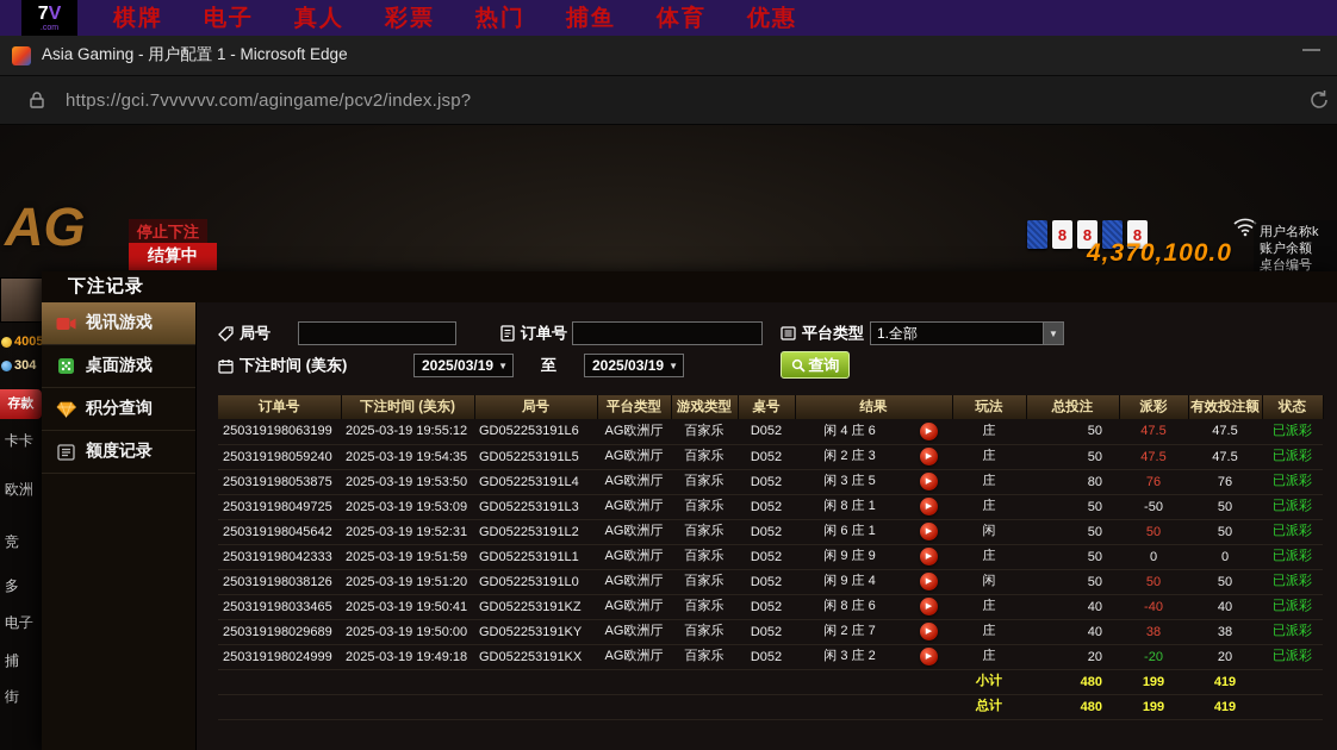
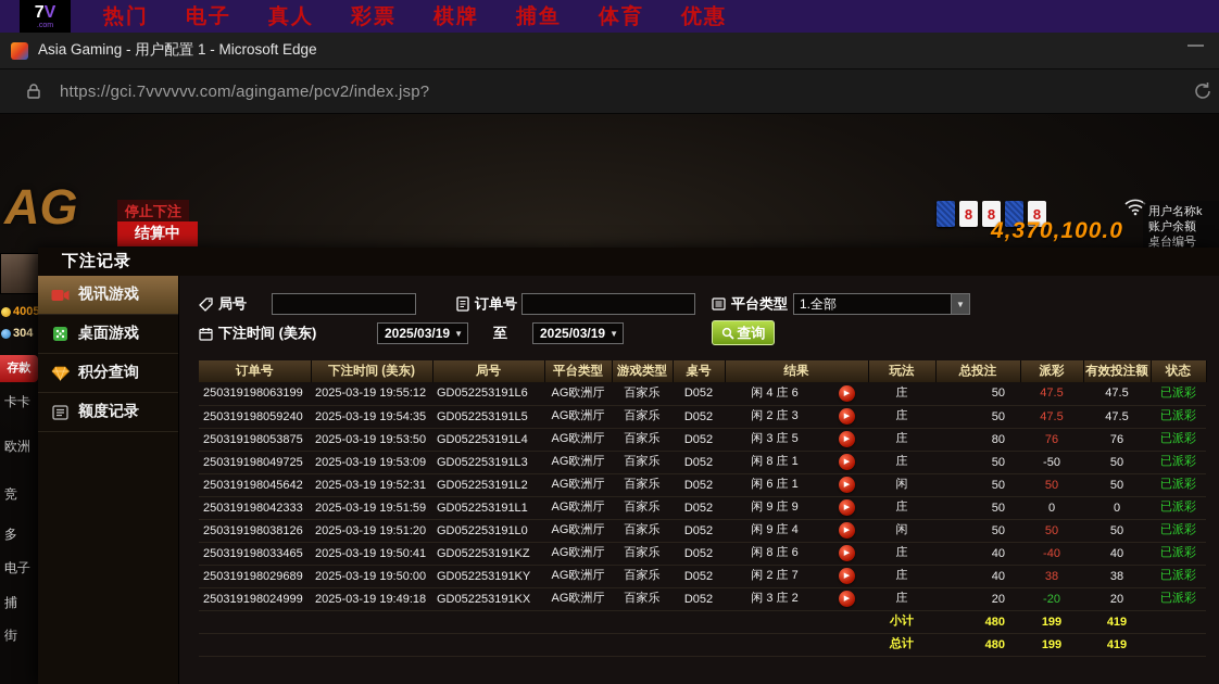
  7V
- 棋牌
+ 热门
  电子
  真人
  彩票
- 热门
+ 棋牌
  捕鱼
  体育
  优惠
  Asia Gaming - 用户配置 1 - Microsoft Edge
  —
  https://gci.7vvvvvv.com/agingame/pcv2/index.jsp?
  AG
  停止下注
  结算中
  8
  8
  8
  4,370,100.0
  用户名称k
  账户余额
  桌台编号
  4005
  304
  存款
  卡卡
  欧洲
  竞
  多
  电子
  捕
  街
  下注记录
  视讯游戏
  桌面游戏
  积分查询
  额度记录
  局号
  订单号
  平台类型
  1.全部
  ▼
  下注时间 (美东)
  2025/03/19
  ▼
  至
  2025/03/19
  ▼
  查询
  订单号	下注时间 (美东)	局号	平台类型	游戏类型	桌号	结果	玩法	总投注	派彩	有效投注额	状态
  250319198063199	2025-03-19 19:55:12	GD052253191L6	AG欧洲厅	百家乐	D052	闲 4 庄 6		庄	50	47.5	47.5	已派彩
  250319198059240	2025-03-19 19:54:35	GD052253191L5	AG欧洲厅	百家乐	D052	闲 2 庄 3		庄	50	47.5	47.5	已派彩
  250319198053875	2025-03-19 19:53:50	GD052253191L4	AG欧洲厅	百家乐	D052	闲 3 庄 5		庄	80	76	76	已派彩
  250319198049725	2025-03-19 19:53:09	GD052253191L3	AG欧洲厅	百家乐	D052	闲 8 庄 1		庄	50	-50	50	已派彩
  250319198045642	2025-03-19 19:52:31	GD052253191L2	AG欧洲厅	百家乐	D052	闲 6 庄 1		闲	50	50	50	已派彩
  250319198042333	2025-03-19 19:51:59	GD052253191L1	AG欧洲厅	百家乐	D052	闲 9 庄 9		庄	50	0	0	已派彩
  250319198038126	2025-03-19 19:51:20	GD052253191L0	AG欧洲厅	百家乐	D052	闲 9 庄 4		闲	50	50	50	已派彩
  250319198033465	2025-03-19 19:50:41	GD052253191KZ	AG欧洲厅	百家乐	D052	闲 8 庄 6		庄	40	-40	40	已派彩
  250319198029689	2025-03-19 19:50:00	GD052253191KY	AG欧洲厅	百家乐	D052	闲 2 庄 7		庄	40	38	38	已派彩
  250319198024999	2025-03-19 19:49:18	GD052253191KX	AG欧洲厅	百家乐	D052	闲 3 庄 2		庄	20	-20	20	已派彩
  	小计	480	199	419
  	总计	480	199	419
